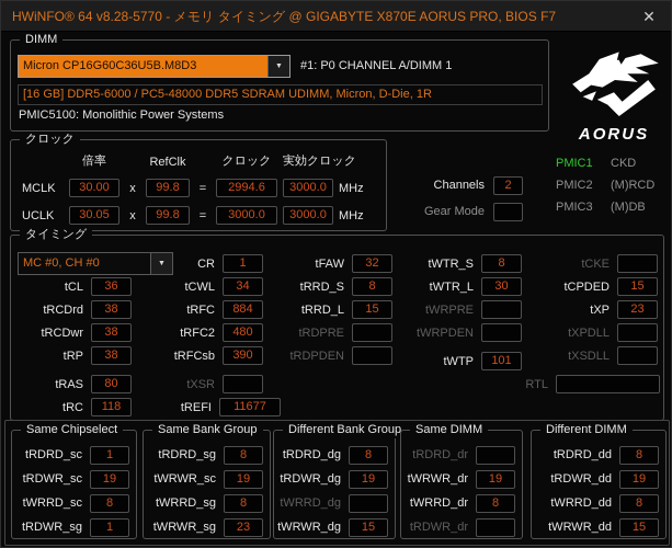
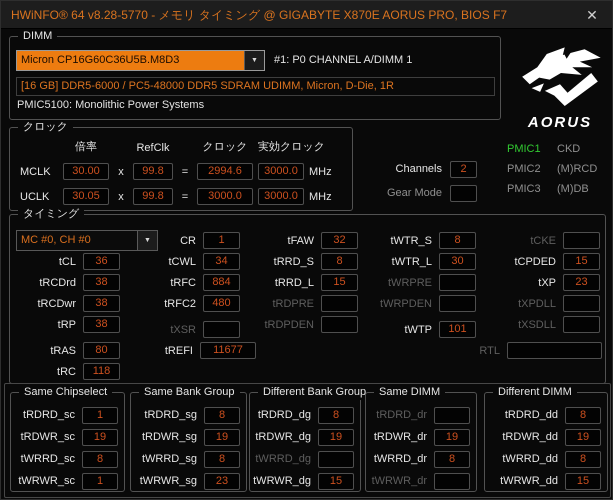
  HWiNFO® 64 v8.28-5770 - メモリ タイミング @ GIGABYTE X870E AORUS PRO, BIOS F7
  ✕
  DIMM
  Micron CP16G60C36U5B.M8D3
  #1: P0 CHANNEL A/DIMM 1
  [16 GB] DDR5-6000 / PC5-48000 DDR5 SDRAM UDIMM, Micron, D-Die, 1R
  PMIC5100: Monolithic Power Systems
  AORUS
  クロック
  倍率
  RefClk
  クロック
  実効クロック
  MCLK
  30.00
  x
  99.8
  =
  2994.6
  3000.0
  MHz
  UCLK
  30.05
  x
  99.8
  =
  3000.0
  3000.0
  MHz
  Channels
  2
  Gear Mode
  PMIC1
  CKD
  PMIC2
  (M)RCD
  PMIC3
  (M)DB
  タイミング
  MC #0, CH #0
  tCL
  36
  tRCDrd
  38
  tRCDwr
  38
  tRP
  38
  tRAS
  80
  tRC
  118
  CR
  1
  tCWL
  34
  tRFC
  884
  tRFC2
  480
- tRFCsb
- 390
  tXSR
  tREFI
  11677
  tFAW
  32
  tRRD_S
  8
  tRRD_L
  15
  tRDPRE
  tRDPDEN
  tWTR_S
  8
  tWTR_L
  30
  tWRPRE
  tWRPDEN
  tWTP
  101
  tCKE
  tCPDED
  15
  tXP
  23
  tXPDLL
  tXSDLL
  RTL
  Same Chipselect
  tRDRD_sc
  1
  tRDWR_sc
  19
  tWRRD_sc
  8
- tRDWR_sg
+ tWRWR_sc
  1
  Same Bank Group
  tRDRD_sg
  8
- tWRWR_sc
+ tRDWR_sg
  19
  tWRRD_sg
  8
  tWRWR_sg
  23
  Different Bank Group
  tRDRD_dg
  8
  tRDWR_dg
  19
  tWRRD_dg
  tWRWR_dg
  15
  Same DIMM
  tRDRD_dr
- tWRWR_dr
+ tRDWR_dr
  19
  tWRRD_dr
  8
- tRDWR_dr
+ tWRWR_dr
  Different DIMM
  tRDRD_dd
  8
  tRDWR_dd
  19
  tWRRD_dd
  8
  tWRWR_dd
  15
